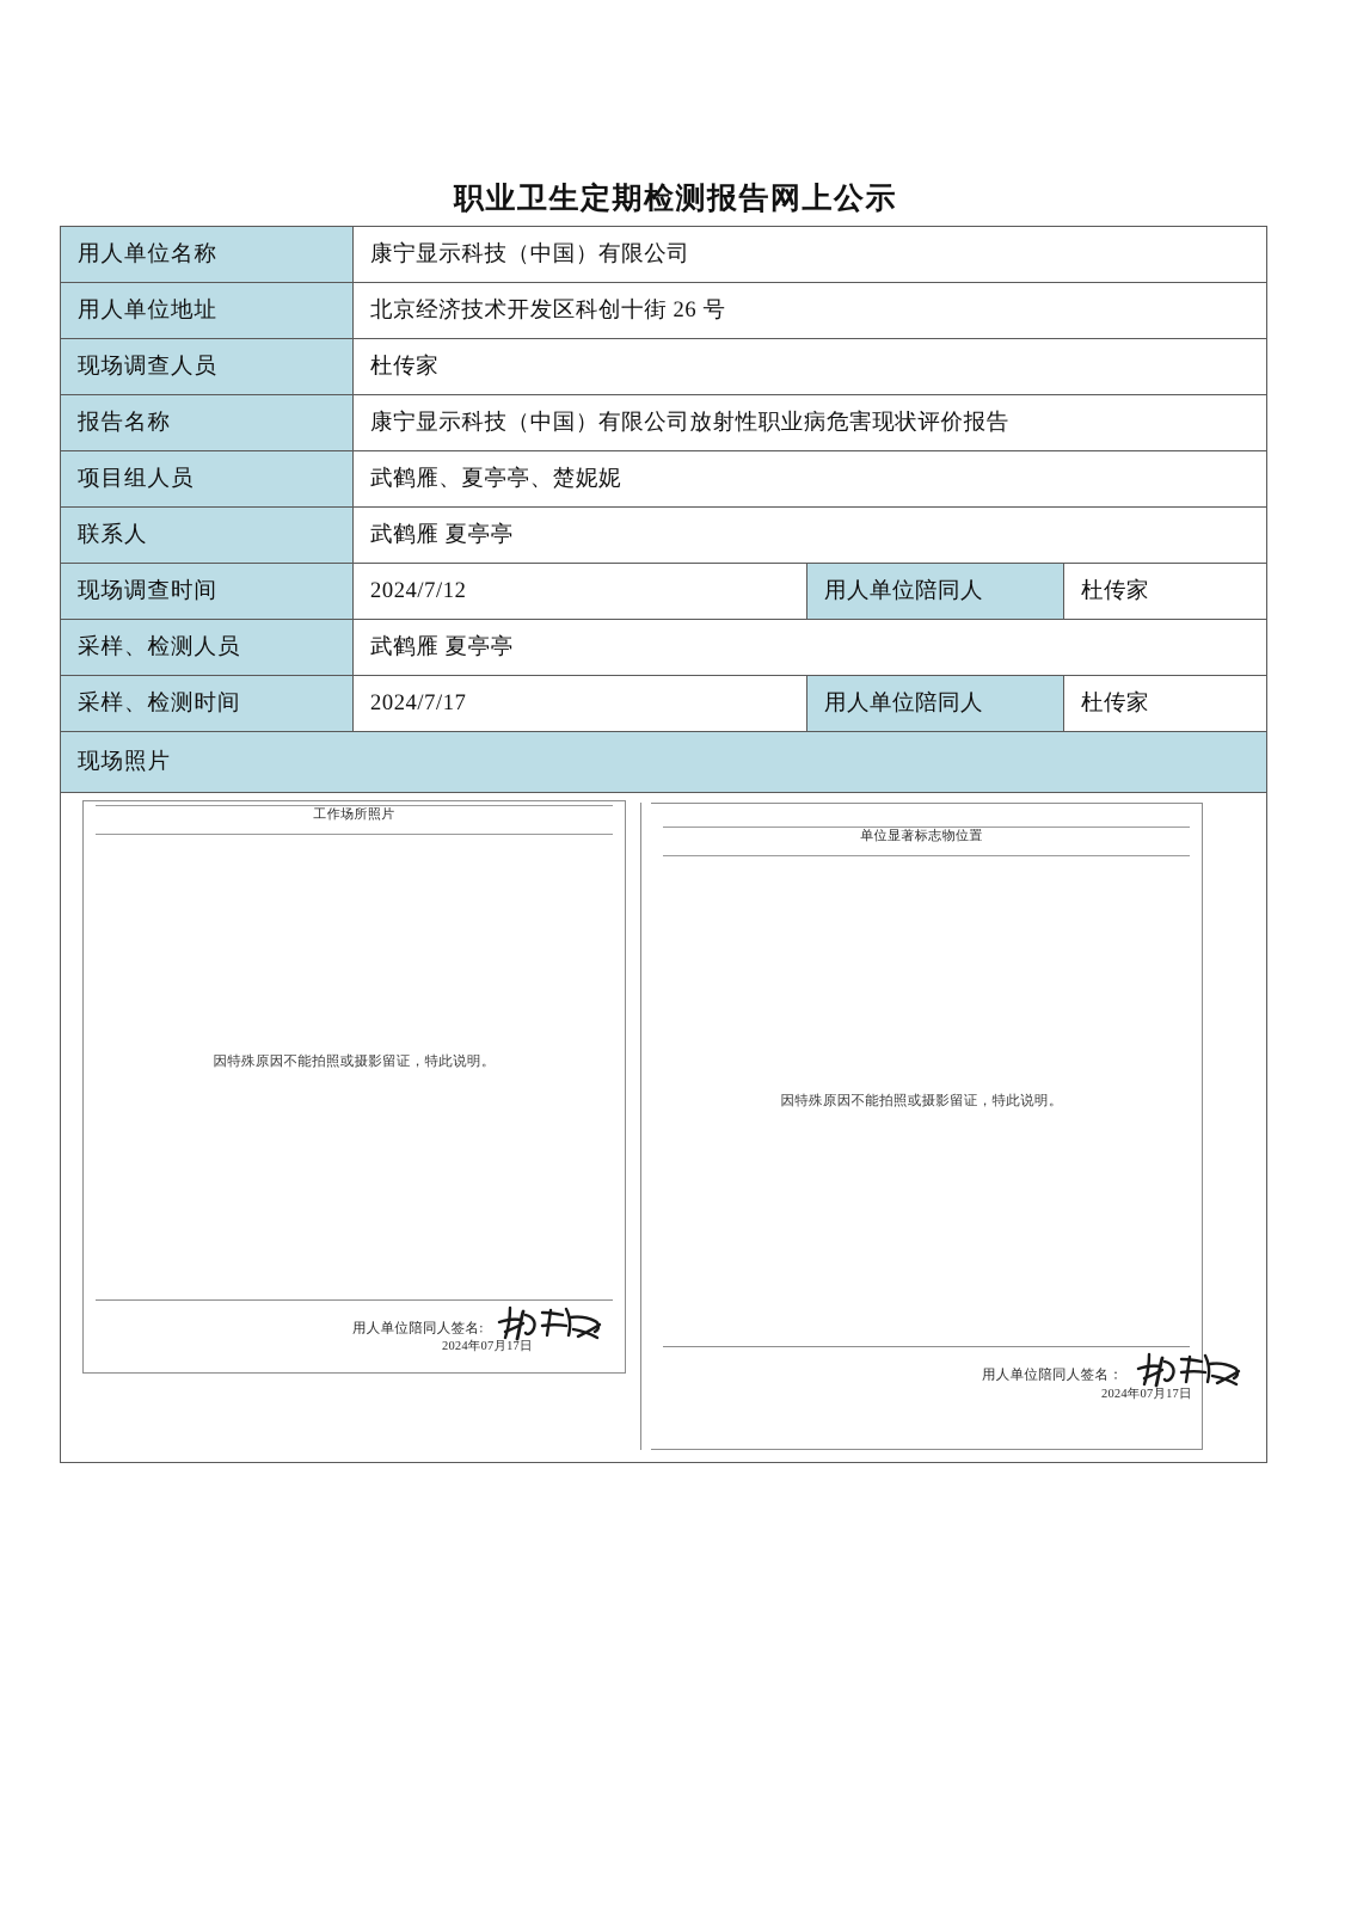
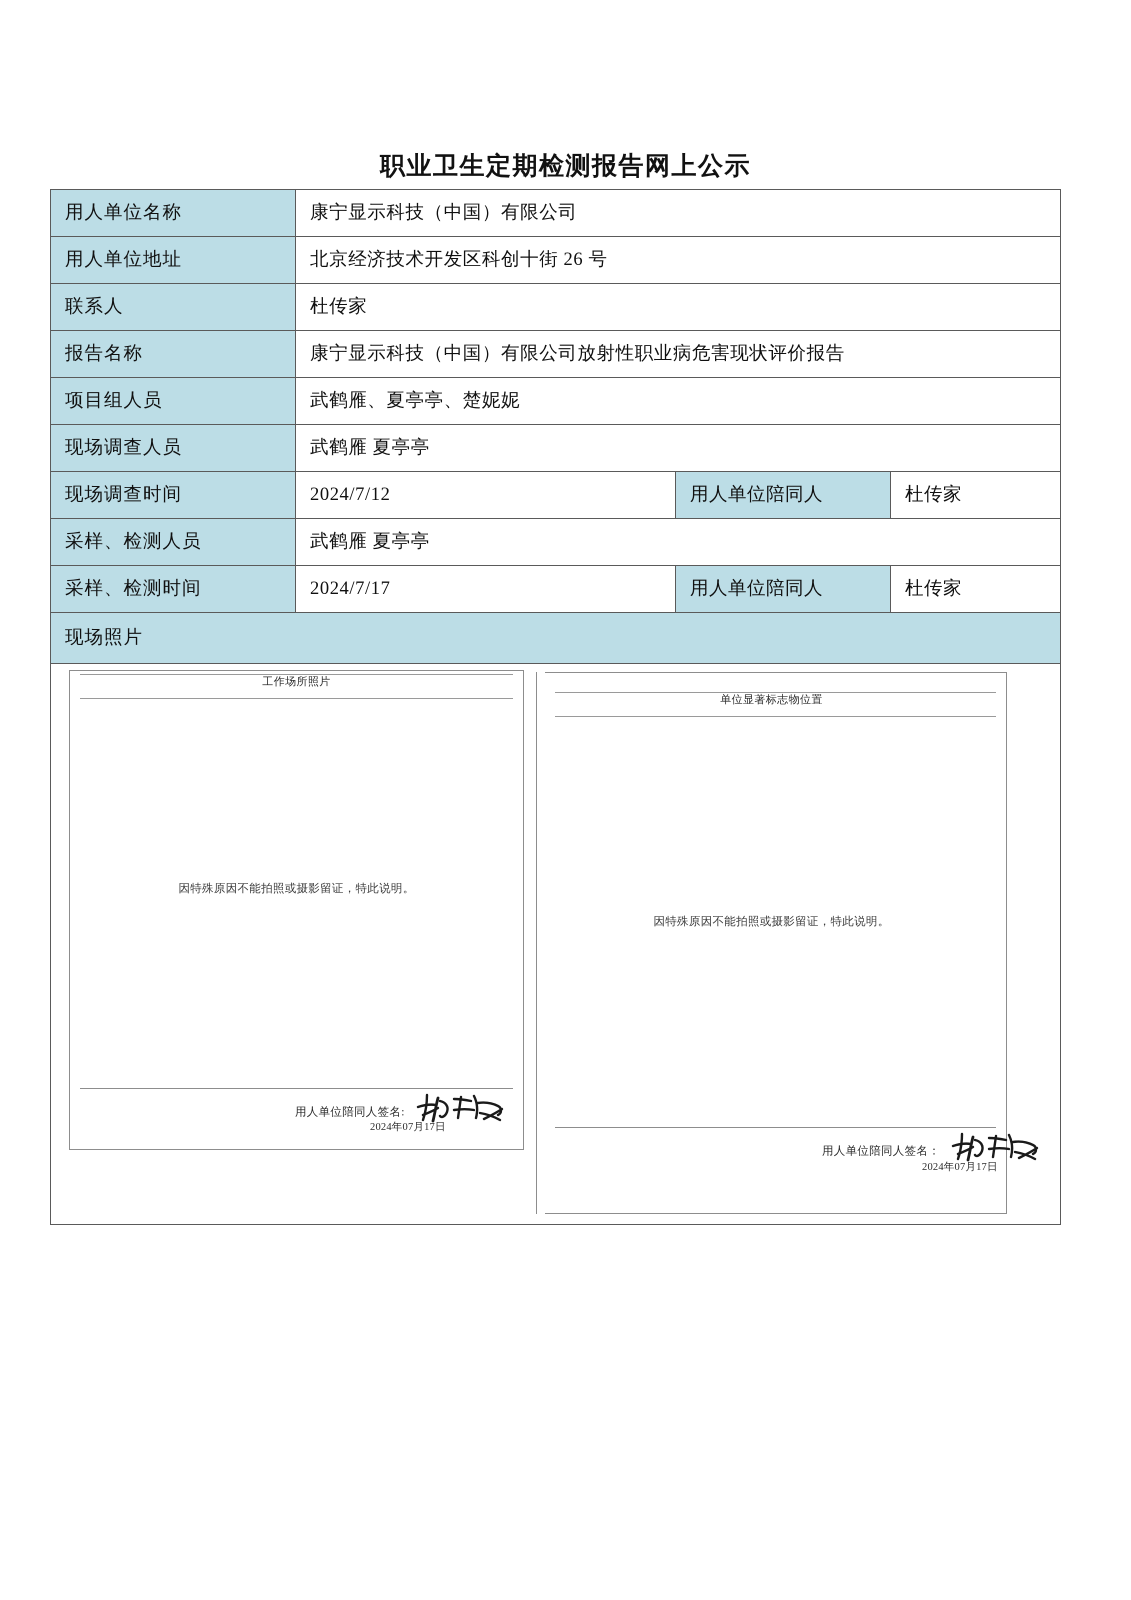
  职业卫生定期检测报告网上公示
  用人单位名称	康宁显示科技（中国）有限公司
  用人单位地址	北京经济技术开发区科创十街 26 号
- 现场调查人员	杜传家
+ 联系人	杜传家
  报告名称	康宁显示科技（中国）有限公司放射性职业病危害现状评价报告
  项目组人员	武鹤雁、夏亭亭、楚妮妮
- 联系人	武鹤雁 夏亭亭
+ 现场调查人员	武鹤雁 夏亭亭
  现场调查时间	2024/7/12	用人单位陪同人	杜传家
  采样、检测人员	武鹤雁 夏亭亭
  采样、检测时间	2024/7/17	用人单位陪同人	杜传家
  现场照片
  工作场所照片 因特殊原因不能拍照或摄影留证，特此说明。 用人单位陪同人签名: 2024年07月17日 单位显著标志物位置 因特殊原因不能拍照或摄影留证，特此说明。 用人单位陪同人签名： 2024年07月17日
